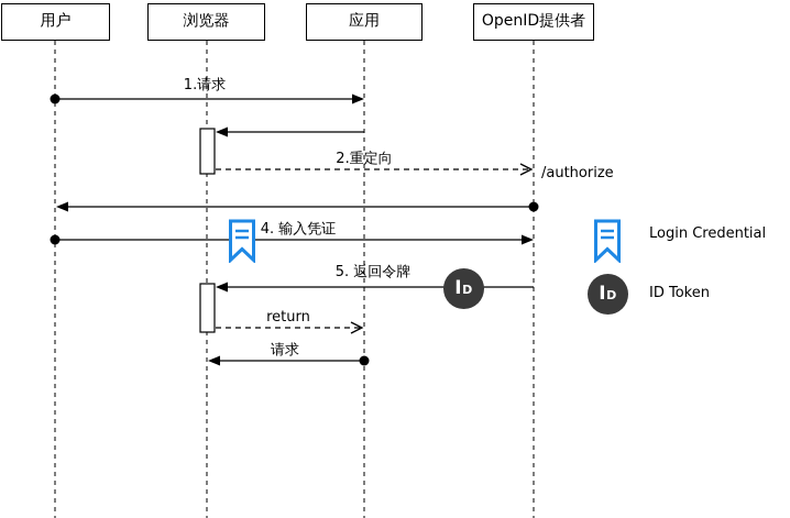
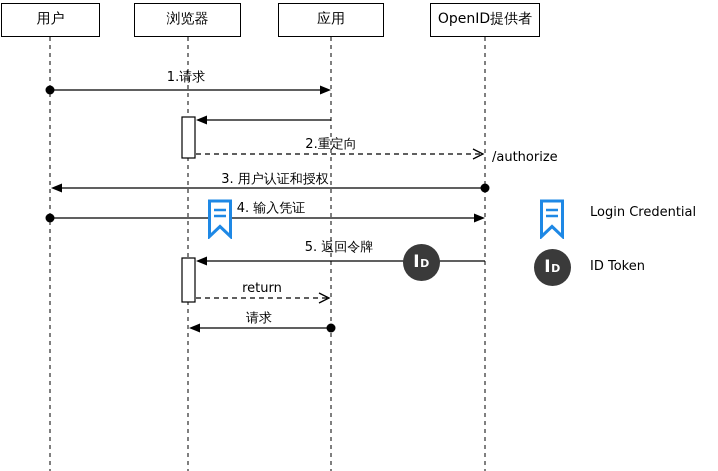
  用户
  浏览器
  应用
  OpenID提供者
  1.请求
  2.重定向
  /authorize
+ 3. 用户认证和授权
  4. 输入凭证
  5. 返回令牌
  return
  请求
  ID
  Login Credential
  ID
  ID Token
